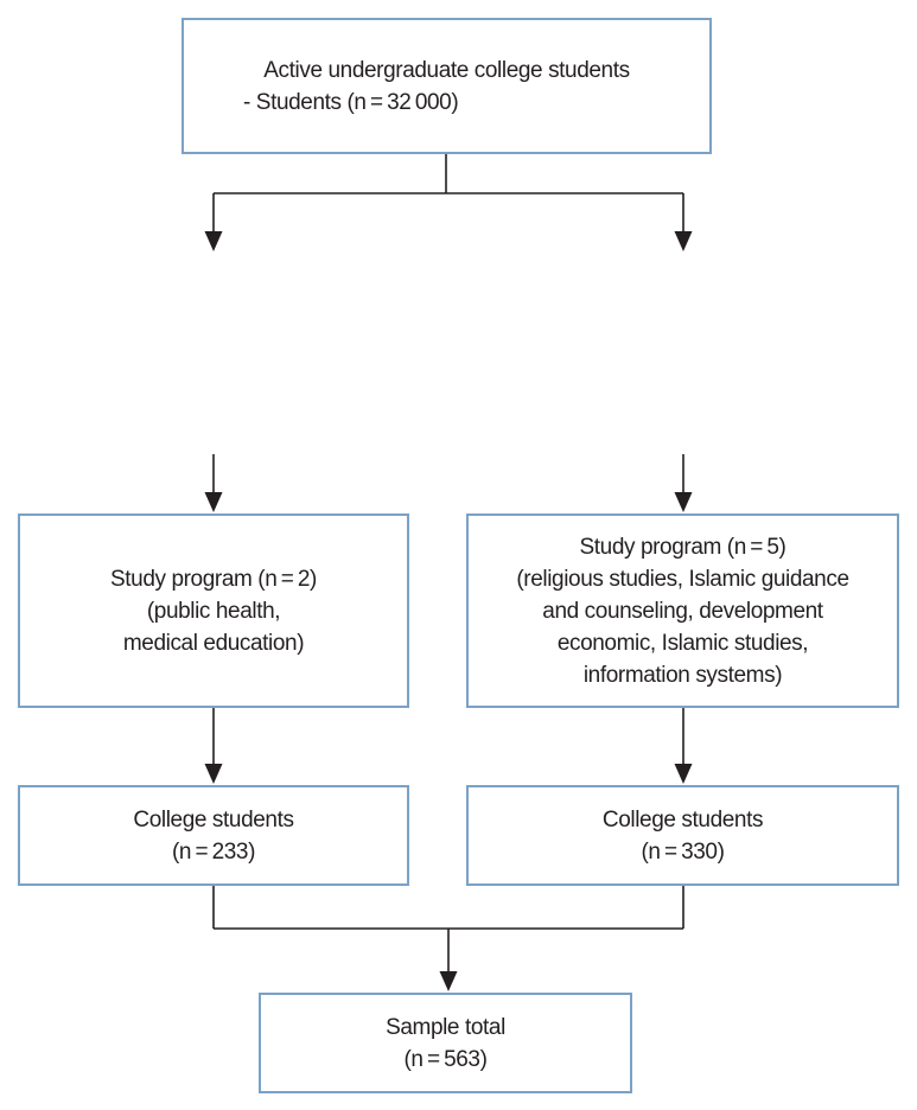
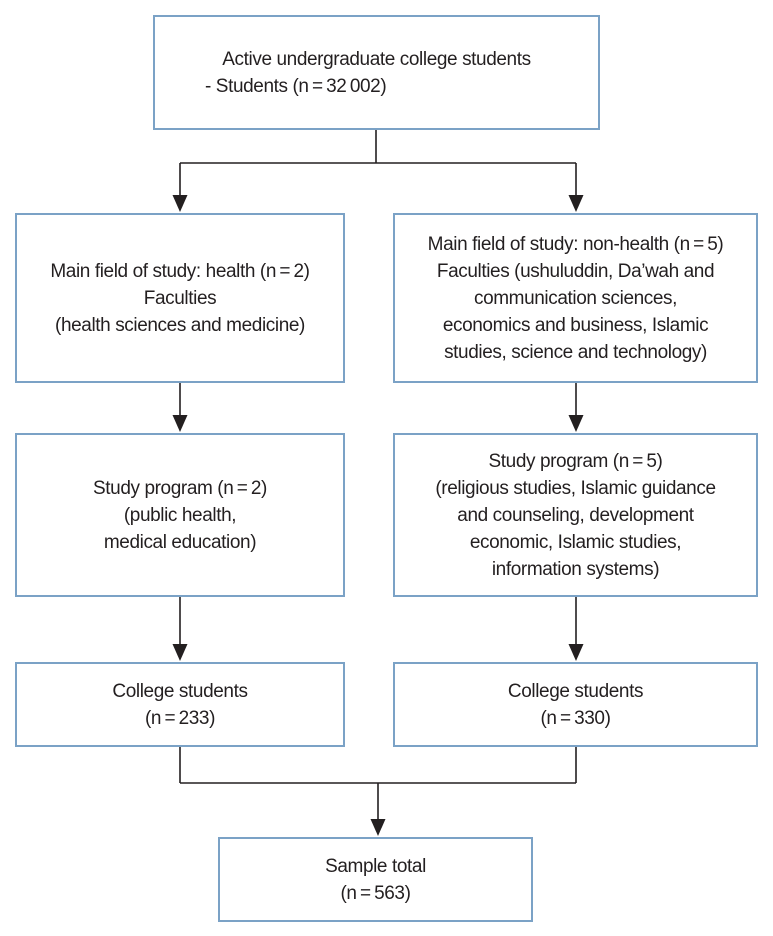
  Active undergraduate college students
- - Students (n = 32 000)
+ - Students (n = 32 002)
+ Main field of study: health (n = 2)
+ Faculties
+ (health sciences and medicine)
+ Main field of study: non-health (n = 5)
+ Faculties (ushuluddin, Da’wah and
+ communication sciences,
+ economics and business, Islamic
+ studies, science and technology)
  Study program (n = 2)
  (public health,
  medical education)
  Study program (n = 5)
  (religious studies, Islamic guidance
  and counseling, development
  economic, Islamic studies,
  information systems)
  College students
  (n = 233)
  College students
  (n = 330)
  Sample total
  (n = 563)
